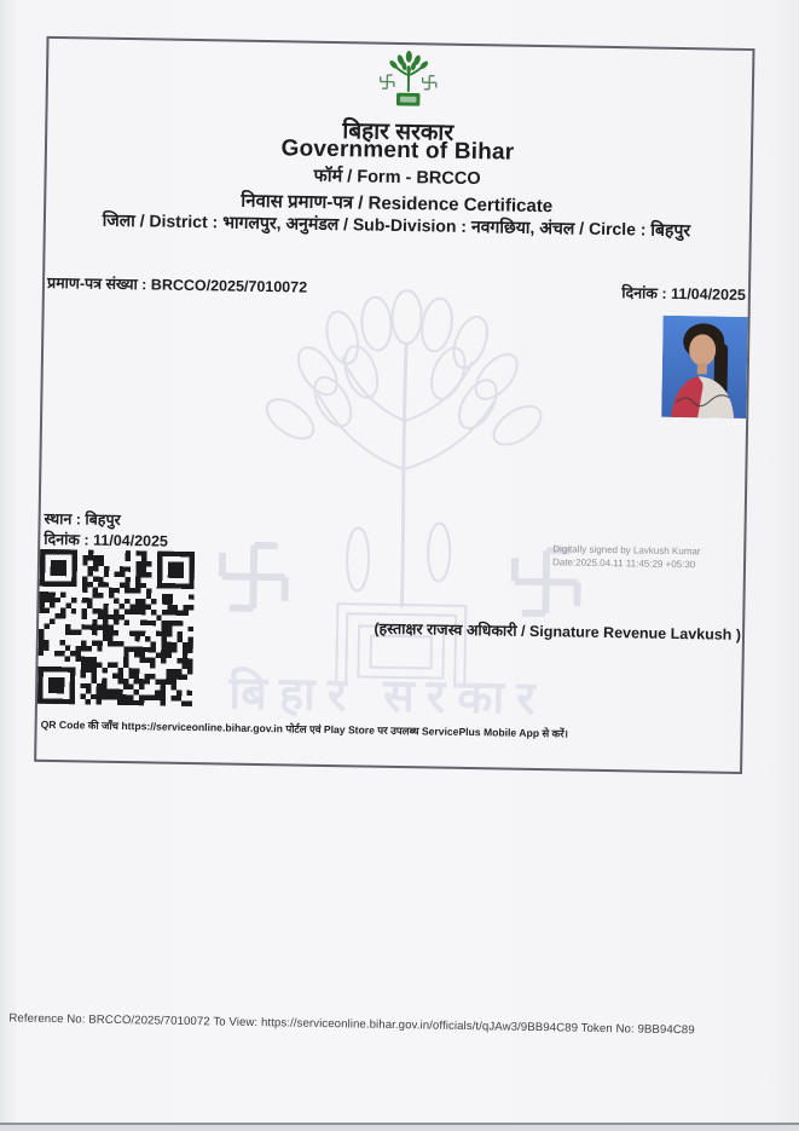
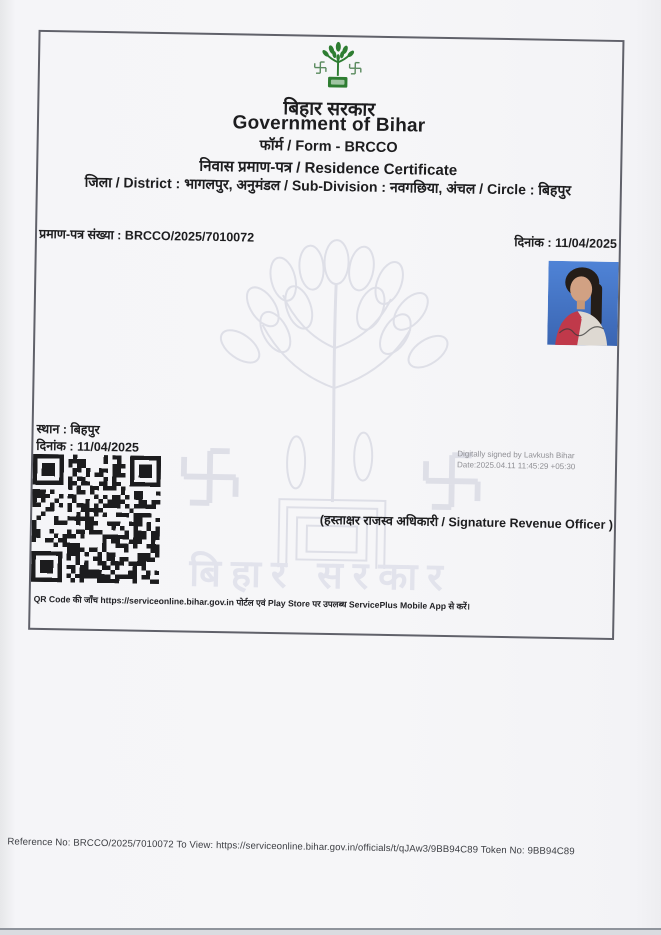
  बिहार सरकार
  बिहार सरकार
  Government of Bihar
  फॉर्म / Form - BRCCO
  निवास प्रमाण-पत्र / Residence Certificate
  जिला / District : भागलपुर, अनुमंडल / Sub-Division : नवगछिया, अंचल / Circle : बिहपुर
  प्रमाण-पत्र संख्या : BRCCO/2025/7010072
  दिनांक : 11/04/2025
  स्थान : बिहपुर
  दिनांक : 11/04/2025
- Digitally signed by Lavkush Kumar
+ Digitally signed by Lavkush Bihar
  Date:2025.04.11 11:45:29 +05:30
- (हस्ताक्षर राजस्व अधिकारी / Signature Revenue Lavkush )
+ (हस्ताक्षर राजस्व अधिकारी / Signature Revenue Officer )
  QR Code की जाँच https://serviceonline.bihar.gov.in पोर्टल एवं Play Store पर उपलब्ध ServicePlus Mobile App से करें।
  Reference No: BRCCO/2025/7010072 To View: https://serviceonline.bihar.gov.in/officials/t/qJAw3/9BB94C89 Token No: 9BB94C89
